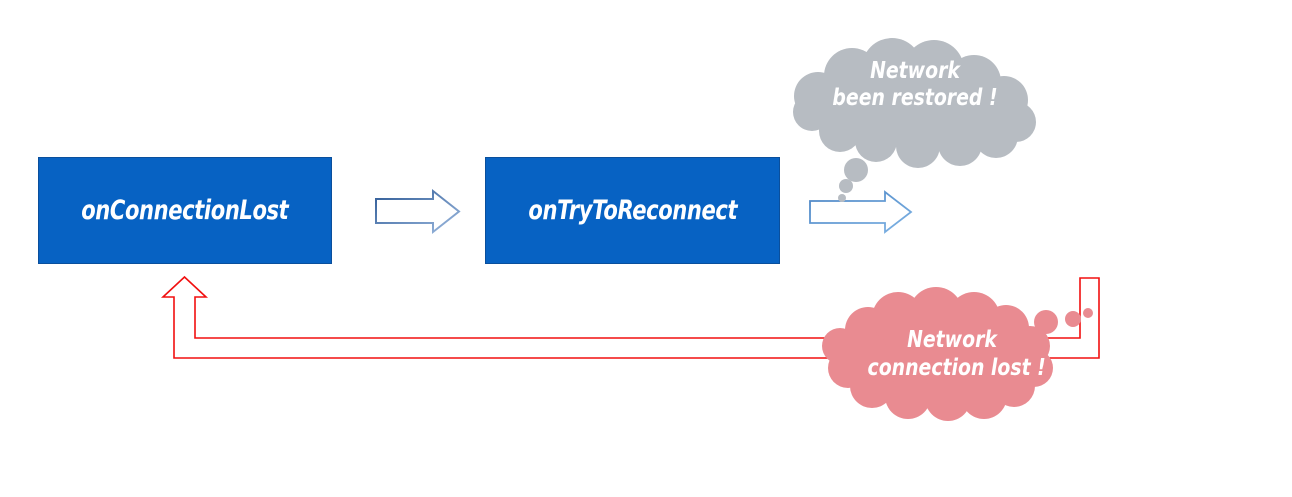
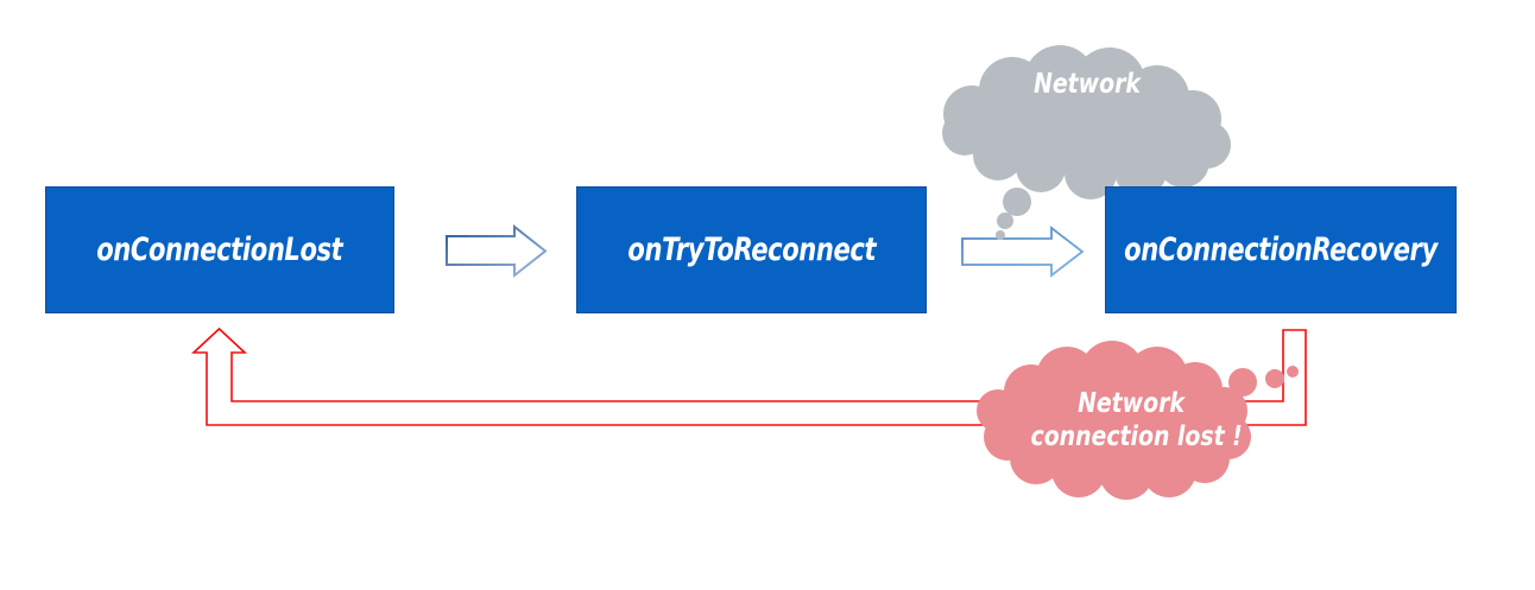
  Network
- been restored !
  Network
  connection lost !
  onConnectionLost
  onTryToReconnect
+ onConnectionRecovery
